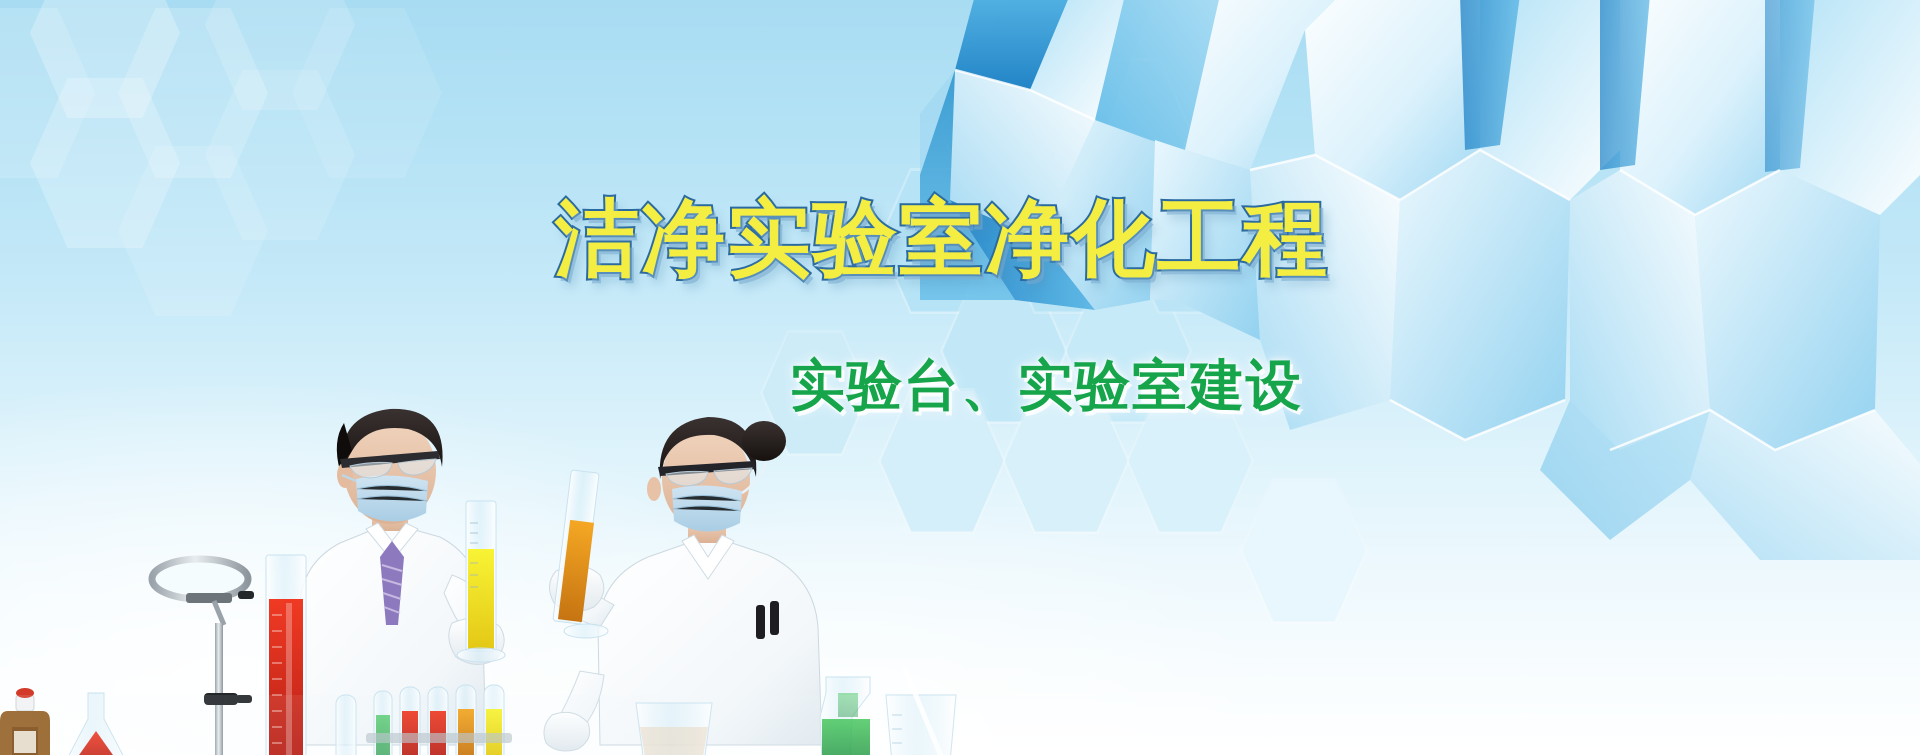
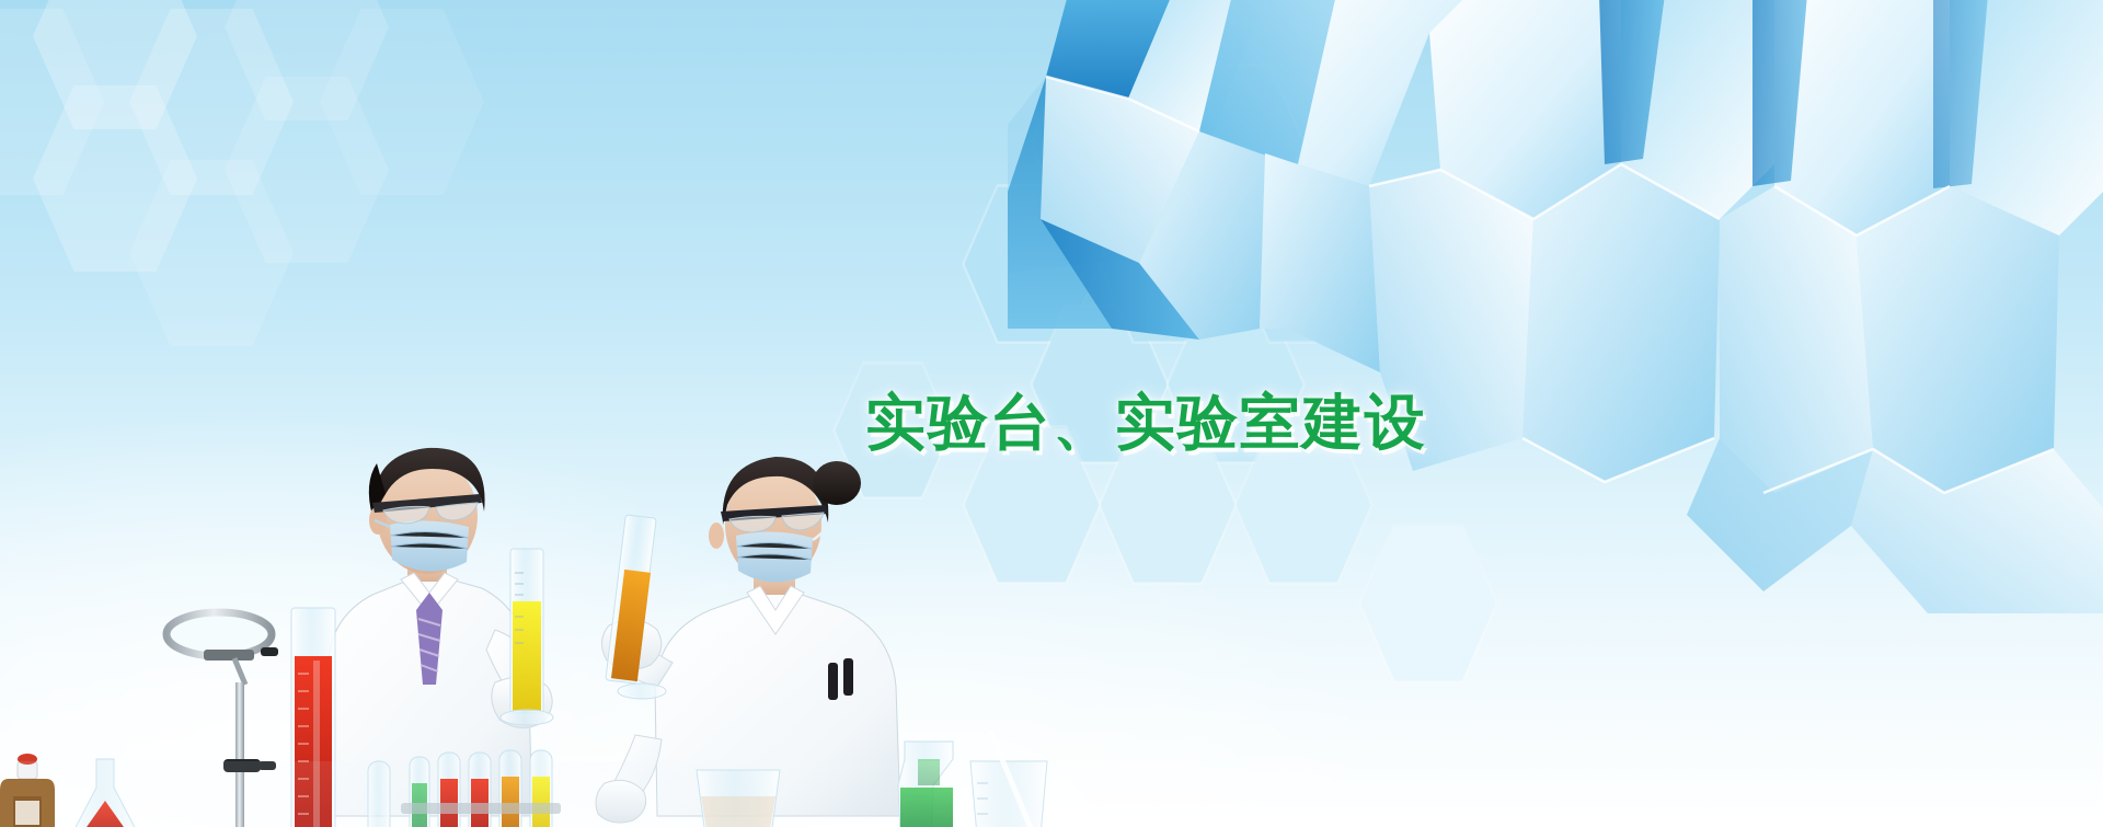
- 洁净实验室净化工程
  实验台、实验室建设
